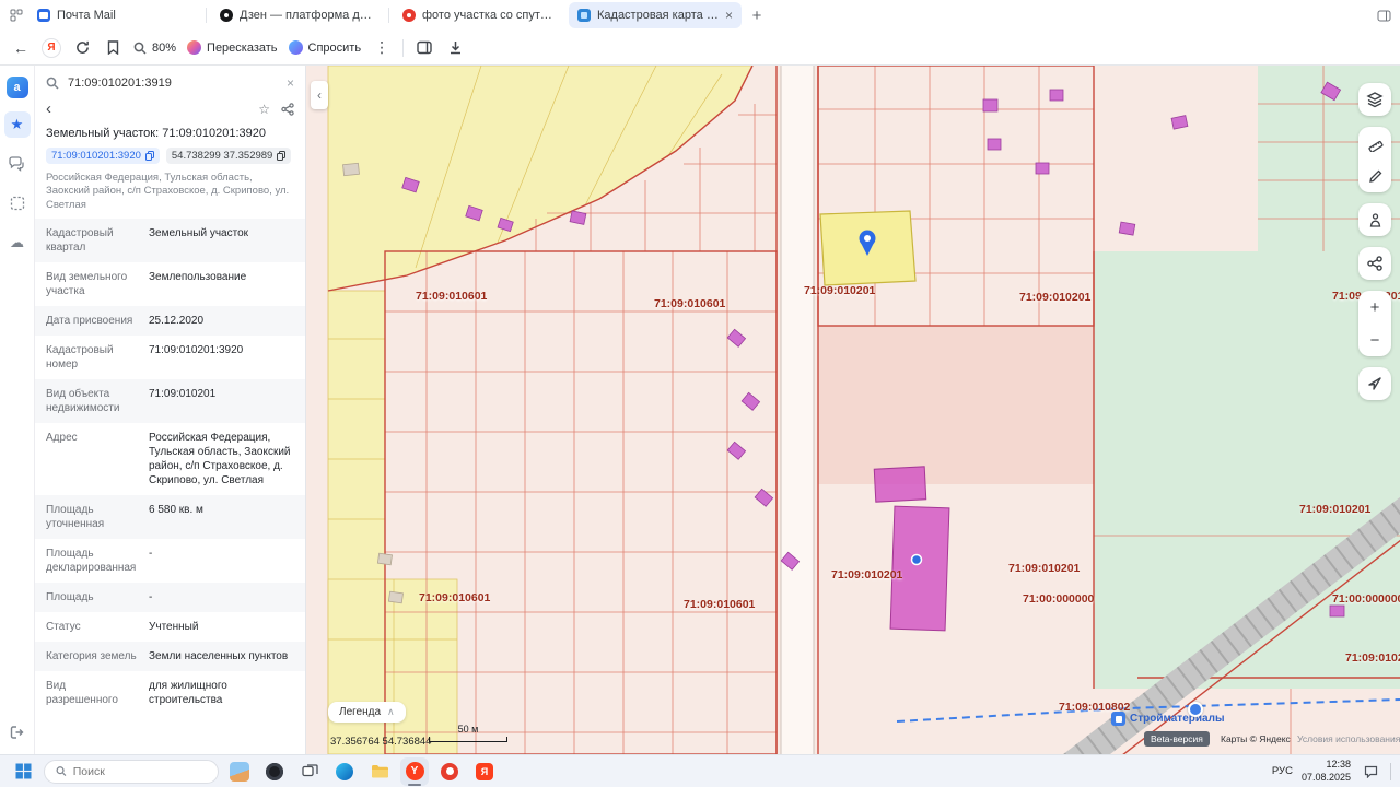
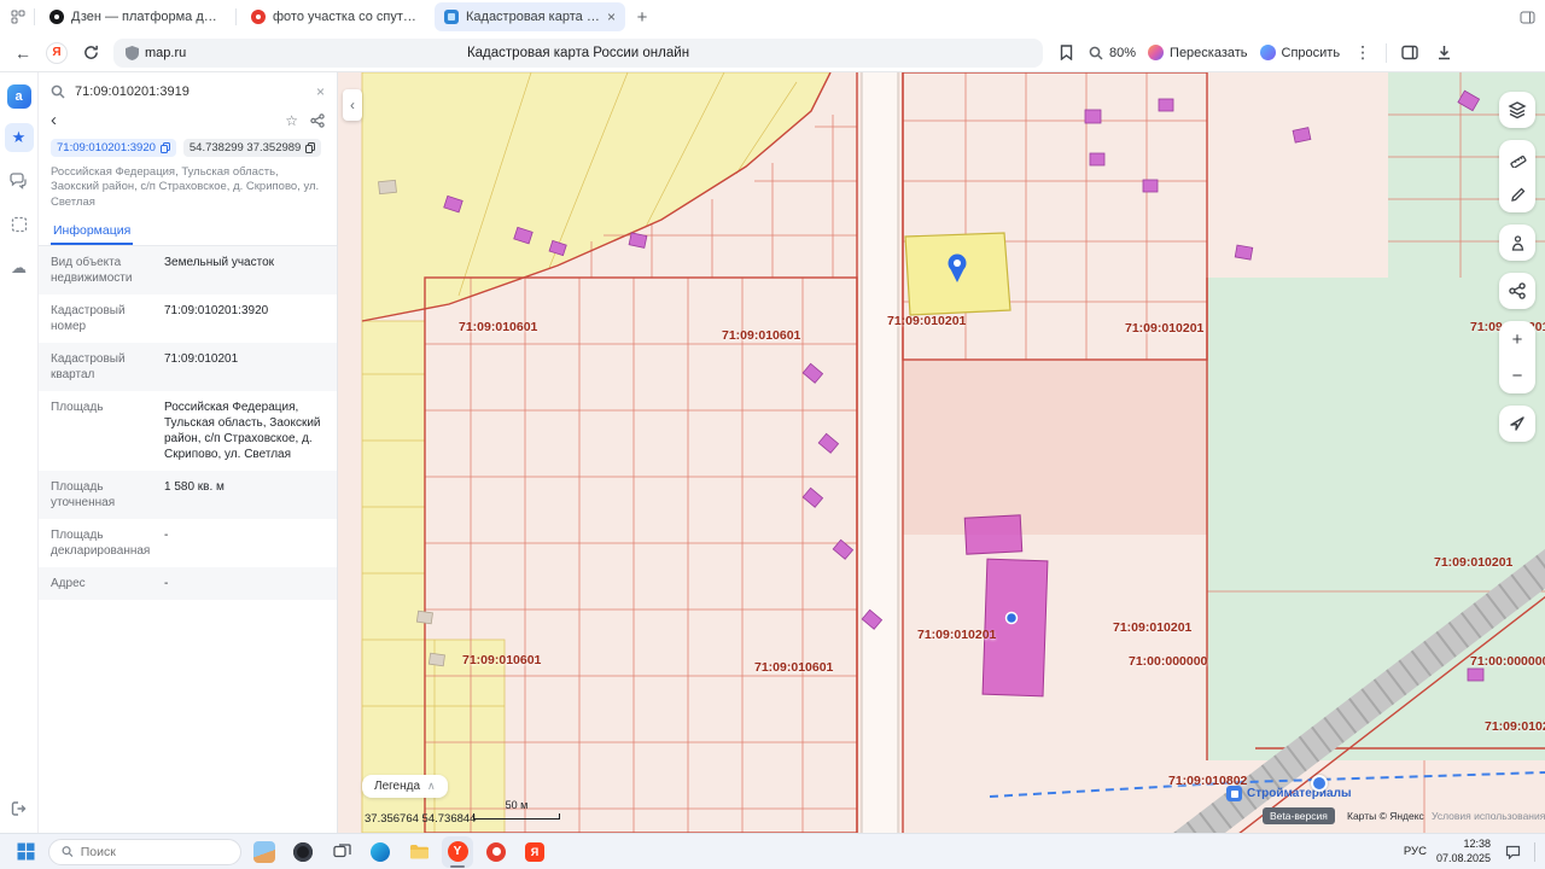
- Почта Mail
  Дзен — платформа для
  фото участка со спутник
  Кадастровая карта Ро
  ×
  +
  ←
  Я
+ map.ru
+ Кадастровая карта России онлайн
  80%
  Пересказать
  Спросить
  ⋮
  a
  ★
  ☁
  71:09:010201:3919
  ×
  ‹
  ☆
- Земельный участок: 71:09:010201:3920
  71:09:010201:3920
  54.738299 37.352989
  Российская Федерация, Тульская область, Заокский район, с/п Страховское, д. Скрипово, ул. Светлая
+ Информация
- Кадастровый квартал
+ Вид объекта недвижимости
  Земельный участок
- Вид земельного участка
- Землепользование
- Дата присвоения
- 25.12.2020
  Кадастровый номер
  71:09:010201:3920
- Вид объекта недвижимости
+ Кадастровый квартал
  71:09:010201
- Адрес
+ Площадь
  Российская Федерация, Тульская область, Заокский район, с/п Страховское, д. Скрипово, ул. Светлая
  Площадь уточненная
- 6 580 кв. м
+ 1 580 кв. м
  Площадь декларированная
  -
- Площадь
+ Адрес
  -
- Статус
- Учтенный
- Категория земель
- Земли населенных пунктов
- Вид разрешенного
- для жилищного строительства
  71:09:010601
  71:09:010601
  71:09:010201
  71:09:010201
  71:09:010201
  71:09:010601
  71:09:010601
  71:09:010201
  71:09:010201
  71:00:000000
  71:00:00000
  71:09:010
  71:09:010802
  Стройматериалы
  ‹
  Легенда
  ∧
  37.356764 54.736844
  50 м
  Beta-версия
  Карты © Яндекс
  Условия использования
  +
  −
  Поиск
  Y
  Я
  РУС
  12:38
  07.08.2025
